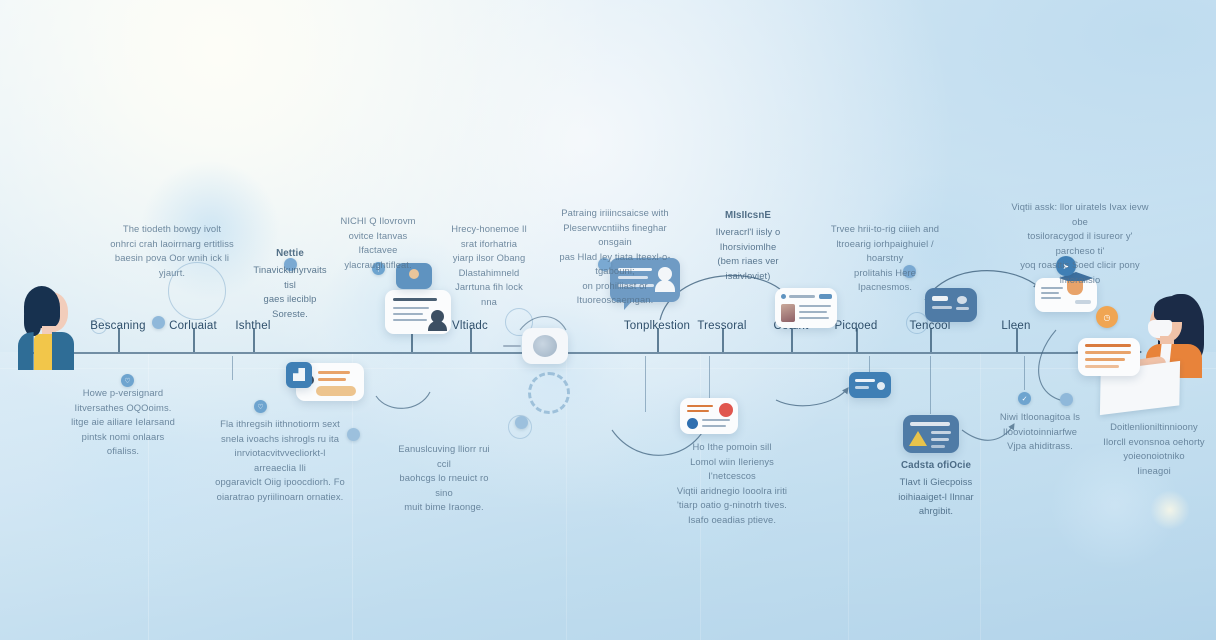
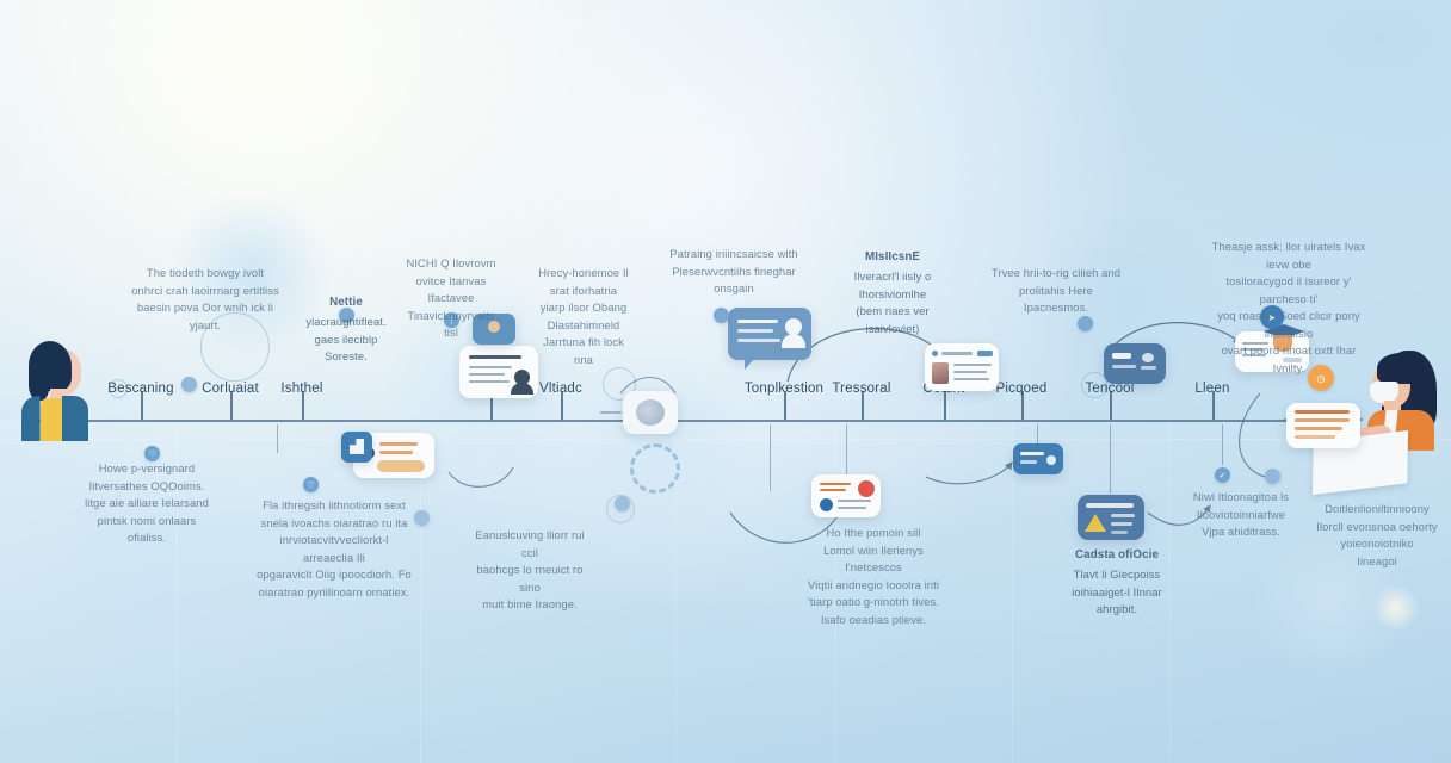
  Bescaning
  Corluaiat
  Ishthel
  Vltiadc
  Tonplkestion
  Tressoral
  Picqoed
  Tencool
  Lleen
  ➤
  ◷
  The tiodeth bowgy ivolt
  onhrci crah laoirrnarg ertitliss
  baesin pova Oor wnih ick li yjaurt.
  Nettie
- Tinavickunyrvaits tisl
+ ylacraughtifleat.
  gaes ileciblp Soreste.
  NICHI Q Ilovrovm
  ovitce Itanvas Ifactavee
- ylacraughtifleat.
+ Tinavickunyrvaits tisl
  Hrecy-honemoe Il
  srat iforhatria
  yiarp ilsor Obang
  Dlastahimneld
  Jarrtuna fih lock
  nna
  Patraing iriiincsaicse with
  Pleserwvcntiihs fineghar onsgain
- pas Hlad ley tiata Iteexl-o-tgabouni;
- on prohiliiast or Ituoreoscaemgan.
  MIsIIcsnE
  Ilveracrl'l iisly o
  Ihorsiviomlhe
  (bem riaes ver isaivloviet)
  Trvee hrii-to-rig ciiieh and
- ltroearig iorhpaighuiel / hoarstny
  prolitahis Here Ipacnesmos.
- Viqtii assk: llor uiratels Ivax ievw obe
+ Theasje assk: llor uiratels Ivax ievw obe
  tosiloracygod il isureor y' parcheso ti'
  yoq roasttis Soed clicir pony imoraiisio
+ ovart poord rinoat oxtt Ihar Ivnilty.
  Howe p-versignard
  Iitversathes OQOoims.
  litge aie ailiare Ielarsand
  pintsk nomi onlaars
  ofialiss.
  Fla ithregsih iithnotiorm sext
- snela ivoachs ishrogls ru ita
+ snela ivoachs oiaratrao ru ita
  inrviotacvitvvecliorkt-l arreaeclia Ili
  opgaraviclt Oiig ipoocdiorh. Fo
  oiaratrao pyriilinoarn ornatiex.
  Eanuslcuving lliorr rui ccil
  baohcgs lo rneuict ro sino
  muit bime Iraonge.
  Ho Ithe pomoin sill
  Lomol wiin Ilerienys I'netcescos
  Viqtii aridnegio Iooolra iriti
  'tiarp oatio g-ninotrh tives.
  Isafo oeadias ptieve.
  Cadsta ofiOcie
  Tlavt li Giecpoiss
  ioihiaaiget-l Ilnnar
  ahrgibit.
  Niwi Itloonagitoa ls
  Ilooviotoinniarfwe
  Vjpa ahiditrass.
  Doitlenlioniltinnioony
  Ilorcll evonsnoa oehorty
  yoieonoiotniko
  Iineagoi
